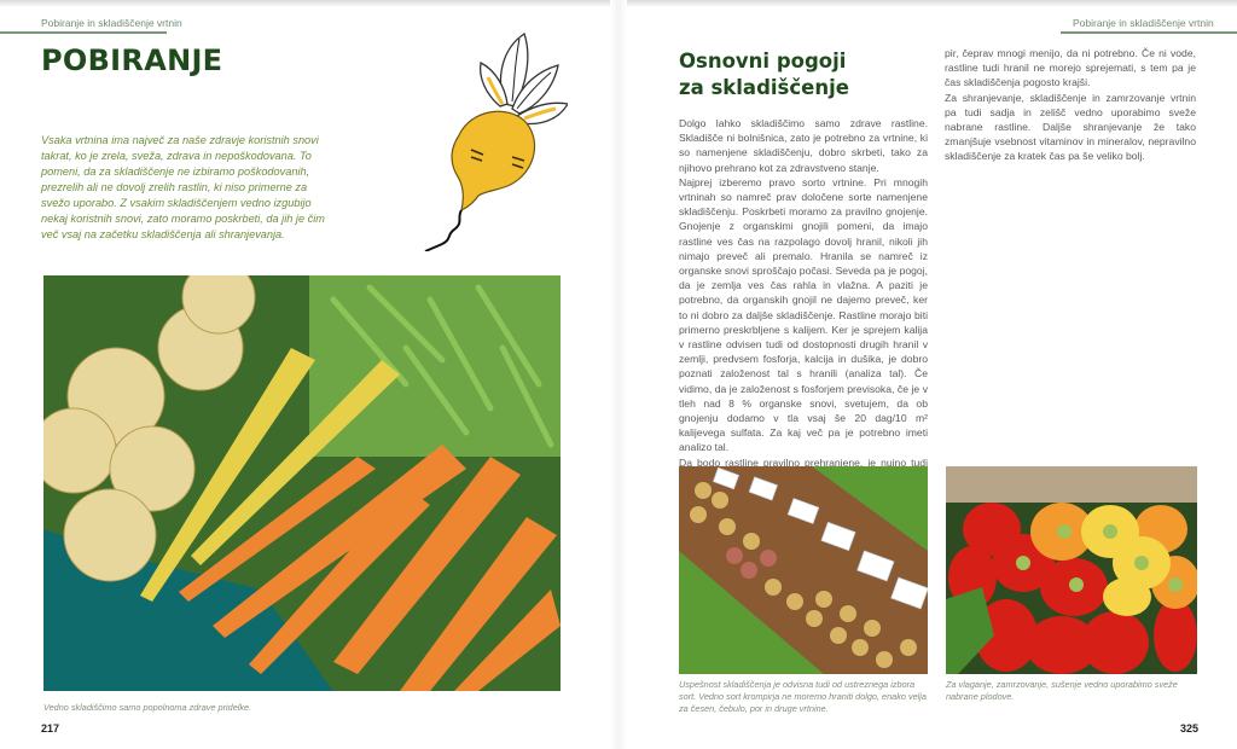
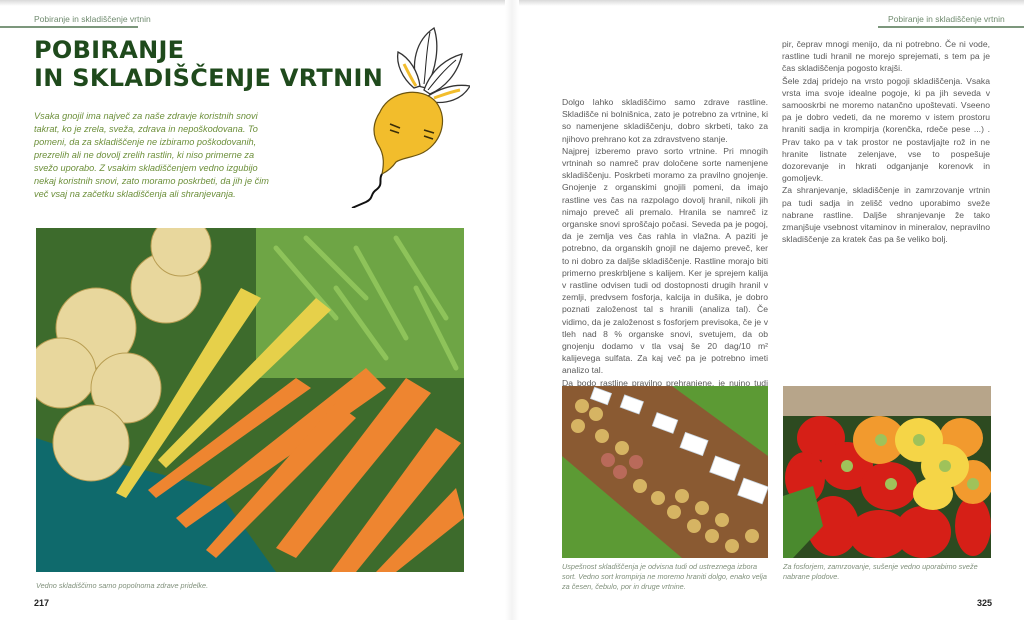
  Pobiranje in skladiščenje vrtnin
  POBIRANJE
+ IN SKLADIŠČENJE VRTNIN
- Vsaka vrtnina ima največ za naše zdravje koristnih snovi takrat, ko je zrela, sveža, zdrava in nepoškodovana. To pomeni, da za skladiščenje ne izbiramo poškodovanih, prezrelih ali ne dovolj zrelih rastlin, ki niso primerne za svežo uporabo. Z vsakim skladiščenjem vedno izgubijo nekaj koristnih snovi, zato moramo poskrbeti, da jih je čim več vsaj na začetku skladiščenja ali shranjevanja.
+ Vsaka gnojil ima največ za naše zdravje koristnih snovi takrat, ko je zrela, sveža, zdrava in nepoškodovana. To pomeni, da za skladiščenje ne izbiramo poškodovanih, prezrelih ali ne dovolj zrelih rastlin, ki niso primerne za svežo uporabo. Z vsakim skladiščenjem vedno izgubijo nekaj koristnih snovi, zato moramo poskrbeti, da jih je čim več vsaj na začetku skladiščenja ali shranjevanja.
  Vedno skladiščimo samo popolnoma zdrave pridelke.
  217
  Pobiranje in skladiščenje vrtnin
- Osnovni pogoji
- za skladiščenje
  Dolgo lahko skladiščimo samo zdrave rastline. Skladišče ni bolnišnica, zato je potrebno za vrtnine, ki so namenjene skladiščenju, dobro skrbeti, tako za njihovo prehrano kot za zdravstveno stanje.
  Najprej izberemo pravo sorto vrtnine. Pri mnogih vrtninah so namreč prav določene sorte namenjene skladiščenju. Poskrbeti moramo za pravilno gnojenje. Gnojenje z organskimi gnojili pomeni, da imajo rastline ves čas na razpolago dovolj hranil, nikoli jih nimajo preveč ali premalo. Hranila se namreč iz organske snovi sproščajo počasi. Seveda pa je pogoj, da je zemlja ves čas rahla in vlažna. A paziti je potrebno, da organskih gnojil ne dajemo preveč, ker to ni dobro za daljše skladiščenje. Rastline morajo biti primerno preskrbljene s kalijem. Ker je sprejem kalija v rastline odvisen tudi od dostopnosti drugih hranil v zemlji, predvsem fosforja, kalcija in dušika, je dobro poznati založenost tal s hranili (analiza tal). Če vidimo, da je založenost s fosforjem previsoka, če je v tleh nad 8 % organske snovi, svetujem, da ob gnojenju dodamo v tla vsaj še 20 dag/10 m² kalijevega sulfata. Za kaj več pa je potrebno imeti analizo tal.
  pir, čeprav mnogi menijo, da ni potrebno. Če ni vode, rastline tudi hranil ne morejo sprejemati, s tem pa je čas skladiščenja pogosto krajši.
+ Šele zdaj pridejo na vrsto pogoji skladiščenja. Vsaka vrsta ima svoje idealne pogoje, ki pa jih seveda v samooskrbi ne moremo natančno upoštevati. Vseeno pa je dobro vedeti, da ne moremo v istem prostoru hraniti sadja in krompirja (korenčka, rdeče pese ...) . Prav tako pa v tak prostor ne postavljajte rož in ne hranite listnate zelenjave, vse to pospešuje dozorevanje in hkrati odganjanje korenovk in gomoljevk.
  Za shranjevanje, skladiščenje in zamrzovanje vrtnin pa tudi sadja in zelišč vedno uporabimo sveže nabrane rastline. Daljše shranjevanje že tako zmanjšuje vsebnost vitaminov in mineralov, nepravilno skladiščenje za kratek čas pa še veliko bolj.
  Uspešnost skladiščenja je odvisna tudi od ustreznega izbora sort. Vedno sort krompirja ne moremo hraniti dolgo, enako velja za česen, čebulo, por in druge vrtnine.
- Za vlaganje, zamrzovanje, sušenje vedno uporabimo sveže nabrane plodove.
+ Za fosforjem, zamrzovanje, sušenje vedno uporabimo sveže nabrane plodove.
  325
